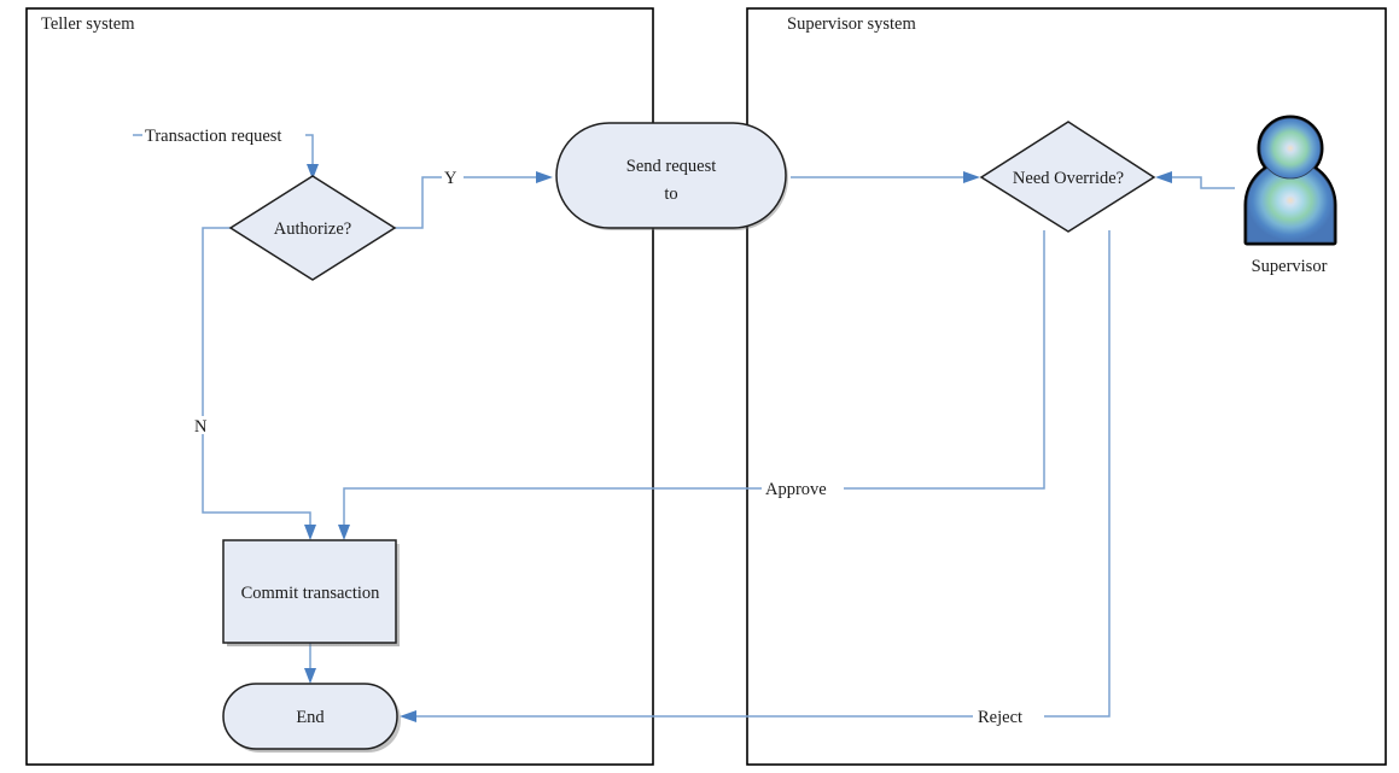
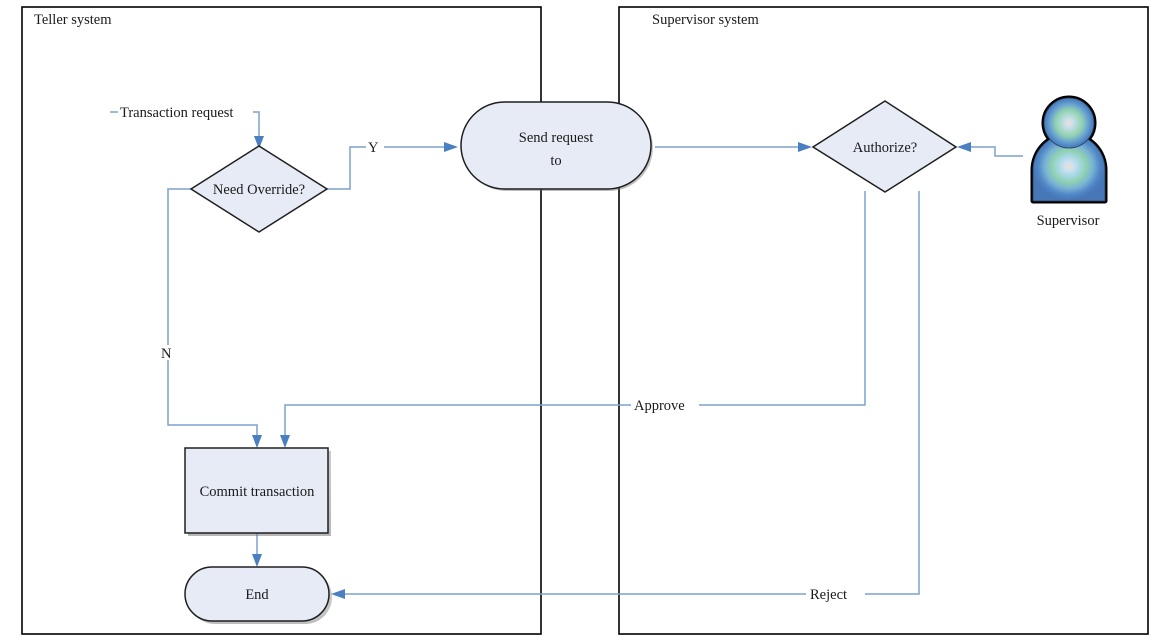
  Teller system
  Supervisor system
  Transaction request
  Y
  N
  Approve
  Reject
- Authorize?
+ Need Override?
  Send request
  to
- Need Override?
+ Authorize?
  Commit transaction
  End
  Supervisor
